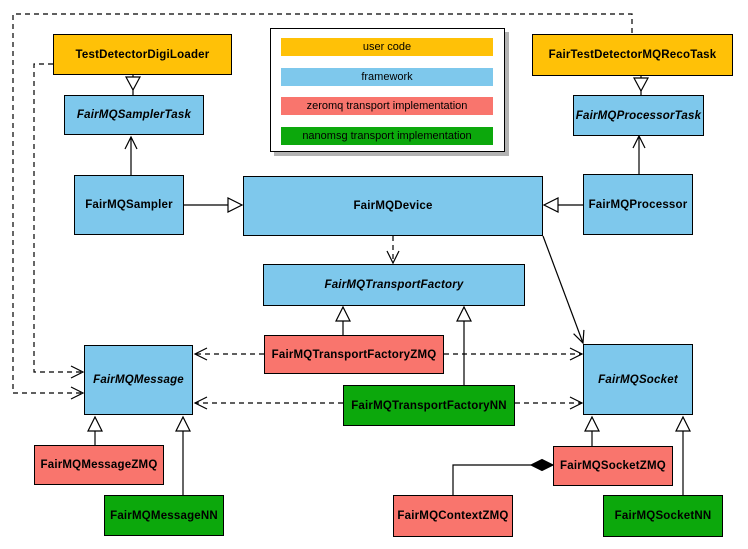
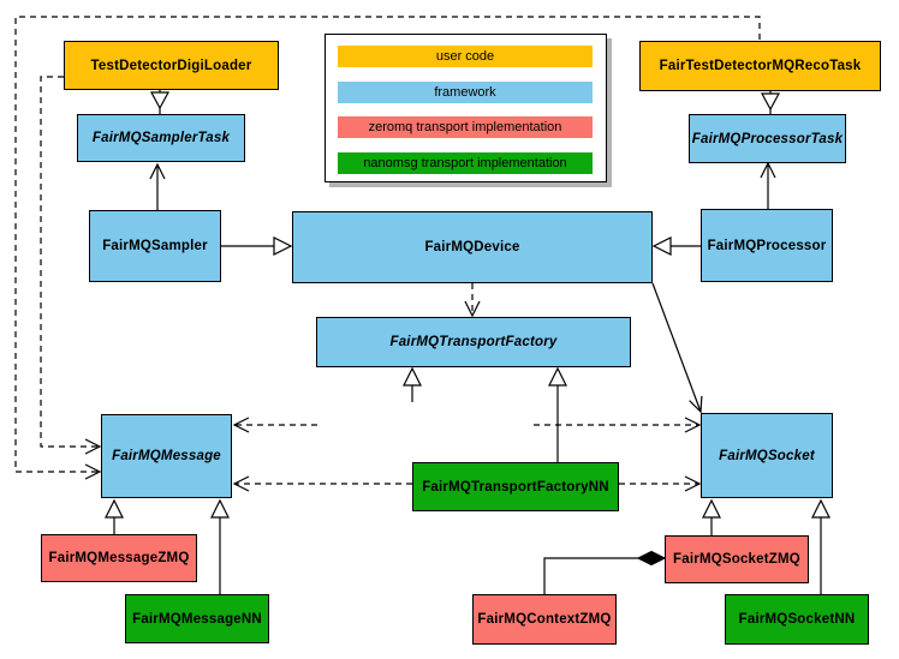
  user code
  framework
  zeromq transport implementation
  nanomsg transport implementation
  TestDetectorDigiLoader
  FairTestDetectorMQRecoTask
  FairMQSamplerTask
  FairMQProcessorTask
  FairMQSampler
  FairMQDevice
  FairMQProcessor
  FairMQTransportFactory
- FairMQTransportFactoryZMQ
  FairMQTransportFactoryNN
  FairMQMessage
  FairMQSocket
  FairMQMessageZMQ
  FairMQMessageNN
  FairMQSocketZMQ
  FairMQSocketNN
  FairMQContextZMQ
